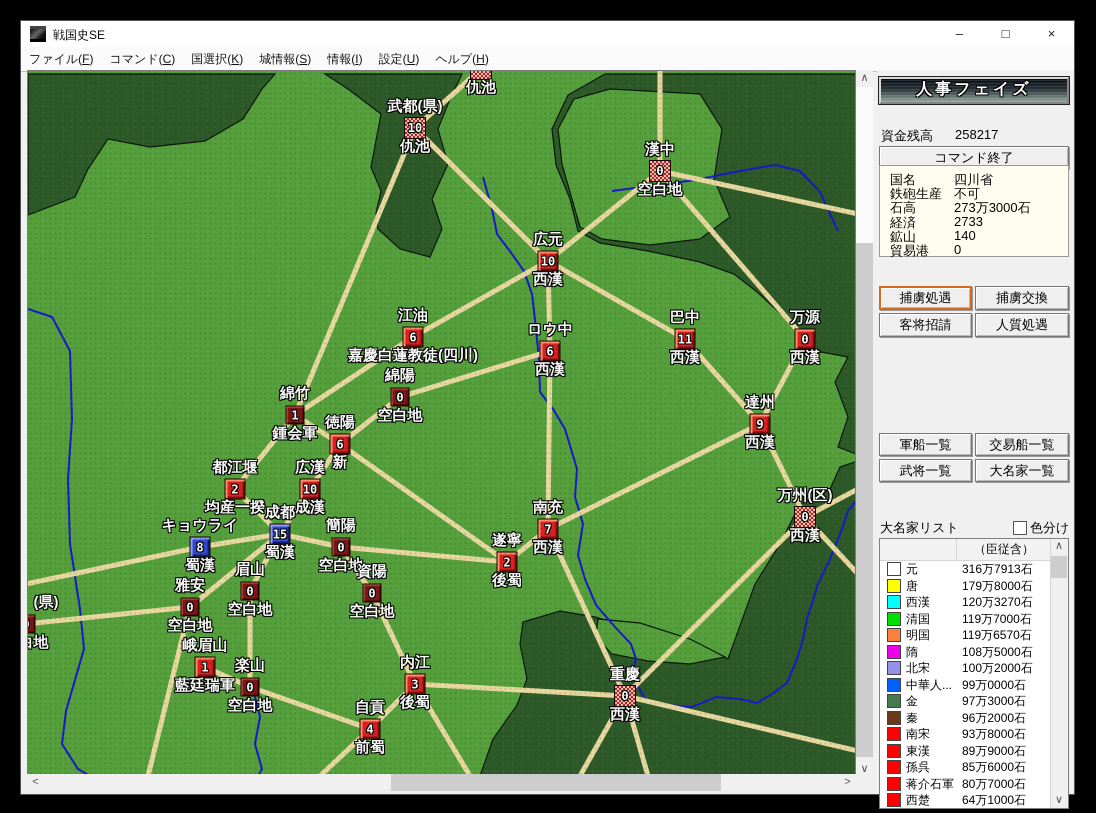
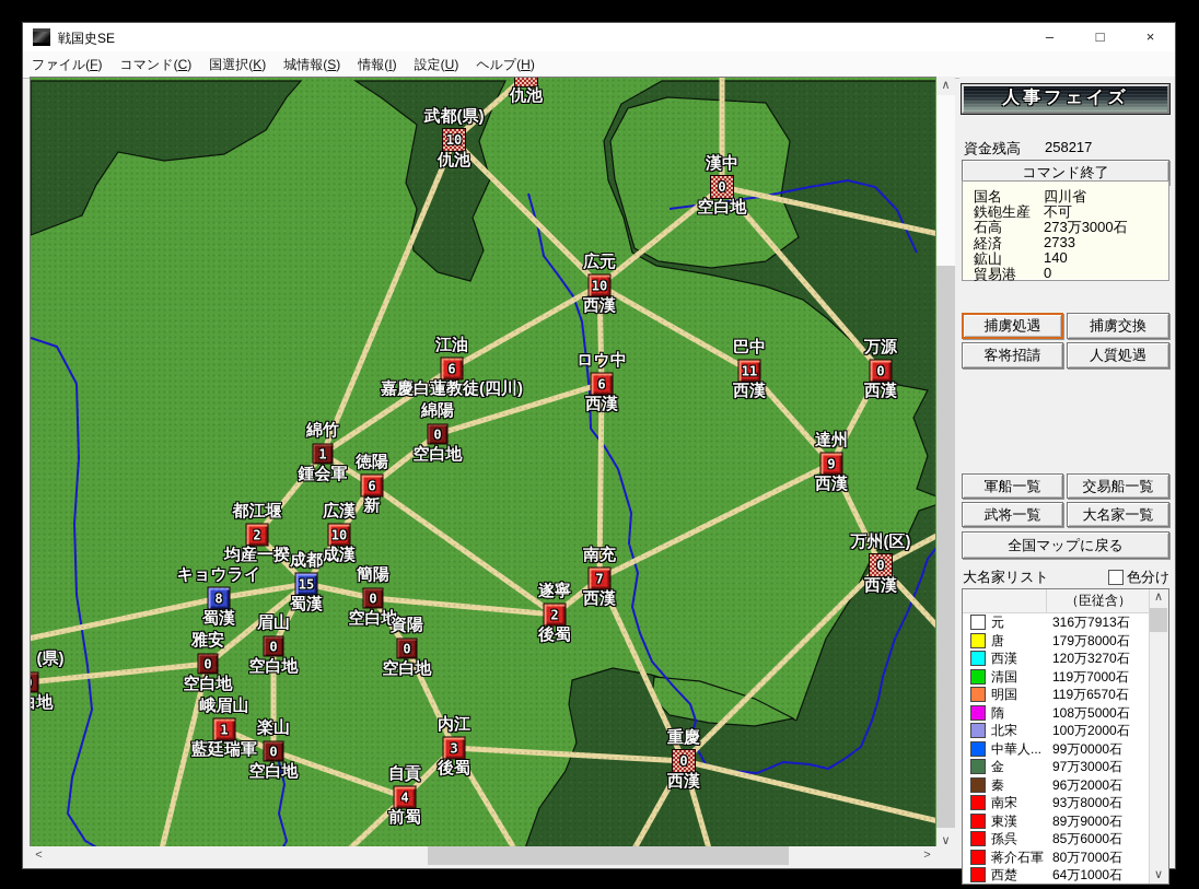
  戦国史SE
  –
  □
  ×
  ファイル(F) コマンド(C) 国選択(K) 城情報(S) 情報(I) 設定(U) ヘルプ(H)
  ∧
  ∨
  <
  >
  人事フェイズ
  資金残高
  258217
  コマンド終了
  国名
  四川省
  鉄砲生産
  不可
  石高
  273万3000石
  経済
  2733
  鉱山
  140
  貿易港
  0
  捕虜処遇
  捕虜交換
  客将招請
  人質処遇
  軍船一覧
  交易船一覧
  武将一覧
  大名家一覧
+ 全国マップに戻る
  大名家リスト
  （臣従含）
  元
  316万7913石
  唐
  179万8000石
  西漢
  120万3270石
  清国
  119万7000石
  明国
  119万6570石
  隋
  108万5000石
  北宋
  100万2000石
  中華人...
  99万0000石
  金
  97万3000石
  秦
  96万2000石
  南宋
  93万8000石
  東漢
  89万9000石
  孫呉
  85万6000石
  蒋介石軍
  80万7000石
  西楚
  64万1000石
  ∧
  ∨
